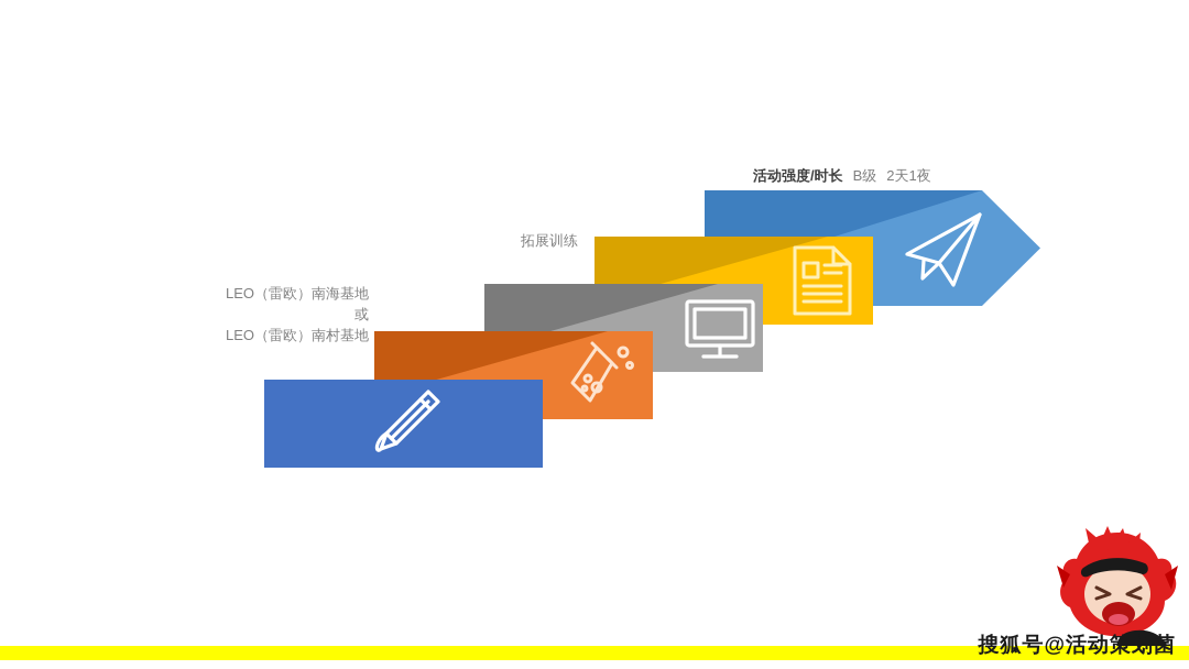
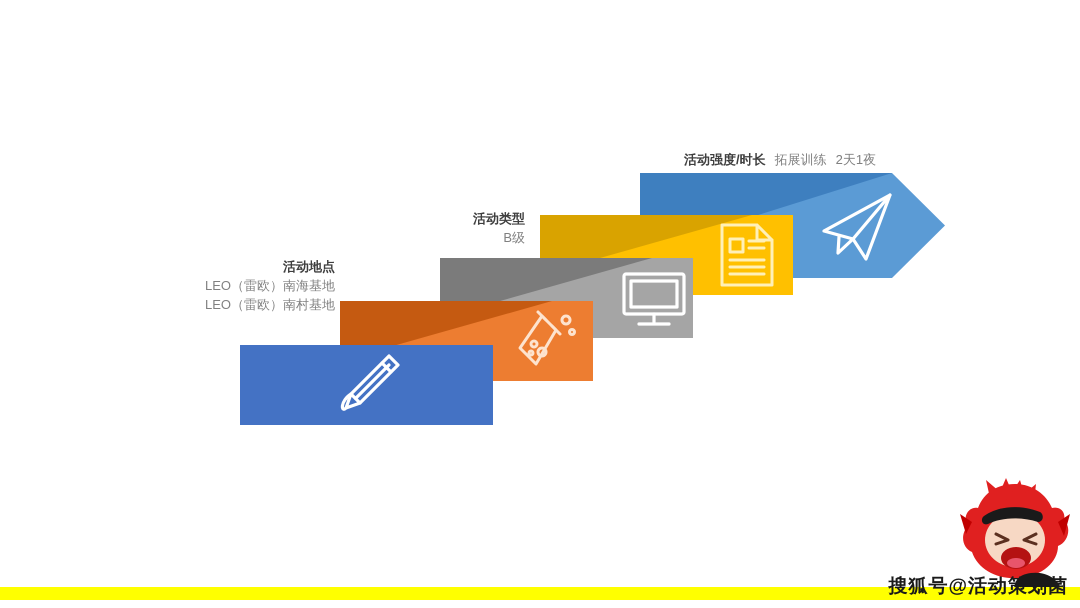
- 活动强度/时长 B级 2天1夜
+ 活动强度/时长 拓展训练 2天1夜
+ 活动类型
- 拓展训练
+ B级
+ 活动地点
  LEO（雷欧）南海基地
- 或
  LEO（雷欧）南村基地
  搜狐号@活动策划菌
